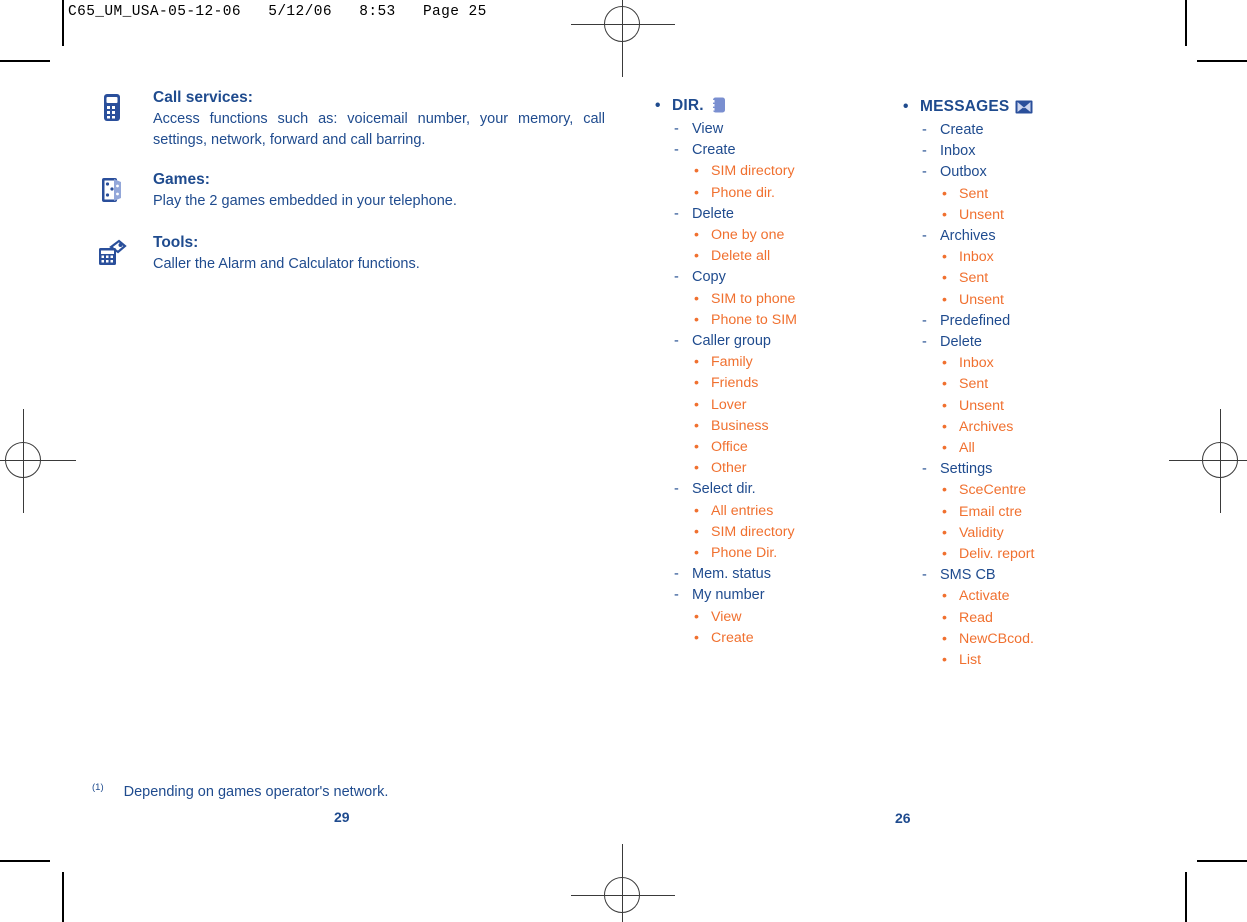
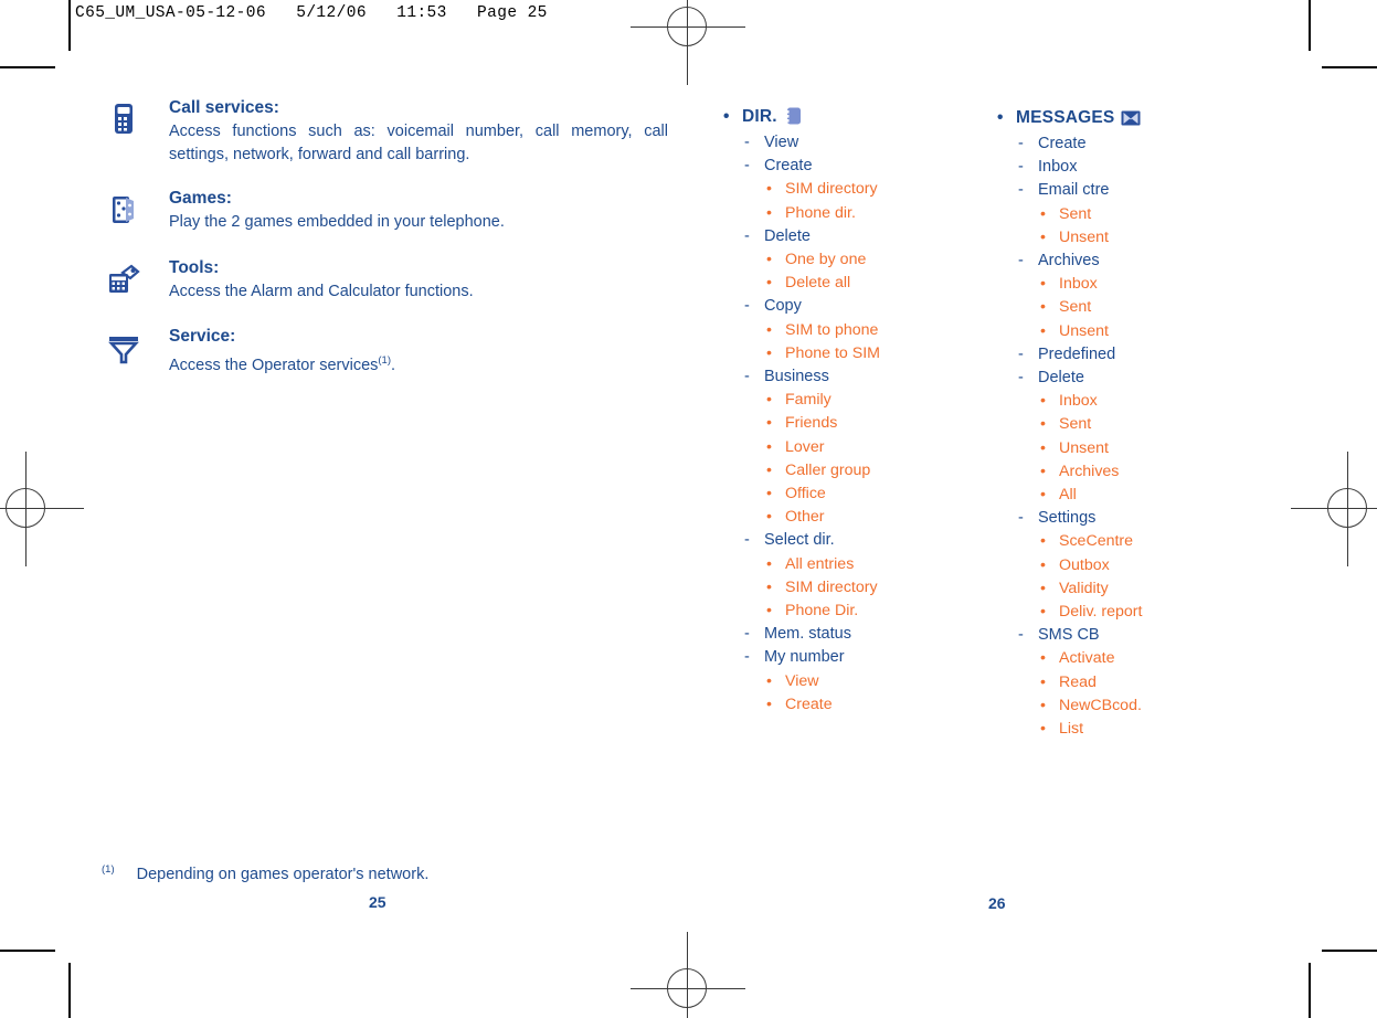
- C65_UM_USA-05-12-06 5/12/06 8:53 Page 25
+ C65_UM_USA-05-12-06 5/12/06 11:53 Page 25
  Call services:
- Access functions such as: voicemail number, your memory, call settings, network, forward and call barring.
+ Access functions such as: voicemail number, call memory, call settings, network, forward and call barring.
  Games:
  Play the 2 games embedded in your telephone.
  Tools:
- Caller the Alarm and Calculator functions.
+ Access the Alarm and Calculator functions.
+ Service:
+ Access the Operator services(1).
  •
  DIR.
  -
  View
  -
  Create
  •
  SIM directory
  •
  Phone dir.
  -
  Delete
  •
  One by one
  •
  Delete all
  -
  Copy
  •
  SIM to phone
  •
  Phone to SIM
  -
- Caller group
+ Business
  •
  Family
  •
  Friends
  •
  Lover
  •
- Business
+ Caller group
  •
  Office
  •
  Other
  -
  Select dir.
  •
  All entries
  •
  SIM directory
  •
  Phone Dir.
  -
  Mem. status
  -
  My number
  •
  View
  •
  Create
  •
  MESSAGES
  -
  Create
  -
  Inbox
  -
- Outbox
+ Email ctre
  •
  Sent
  •
  Unsent
  -
  Archives
  •
  Inbox
  •
  Sent
  •
  Unsent
  -
  Predefined
  -
  Delete
  •
  Inbox
  •
  Sent
  •
  Unsent
  •
  Archives
  •
  All
  -
  Settings
  •
  SceCentre
  •
- Email ctre
+ Outbox
  •
  Validity
  •
  Deliv. report
  -
  SMS CB
  •
  Activate
  •
  Read
  •
  NewCBcod.
  •
  List
  (1) Depending on games operator's network.
- 29
+ 25
  26
